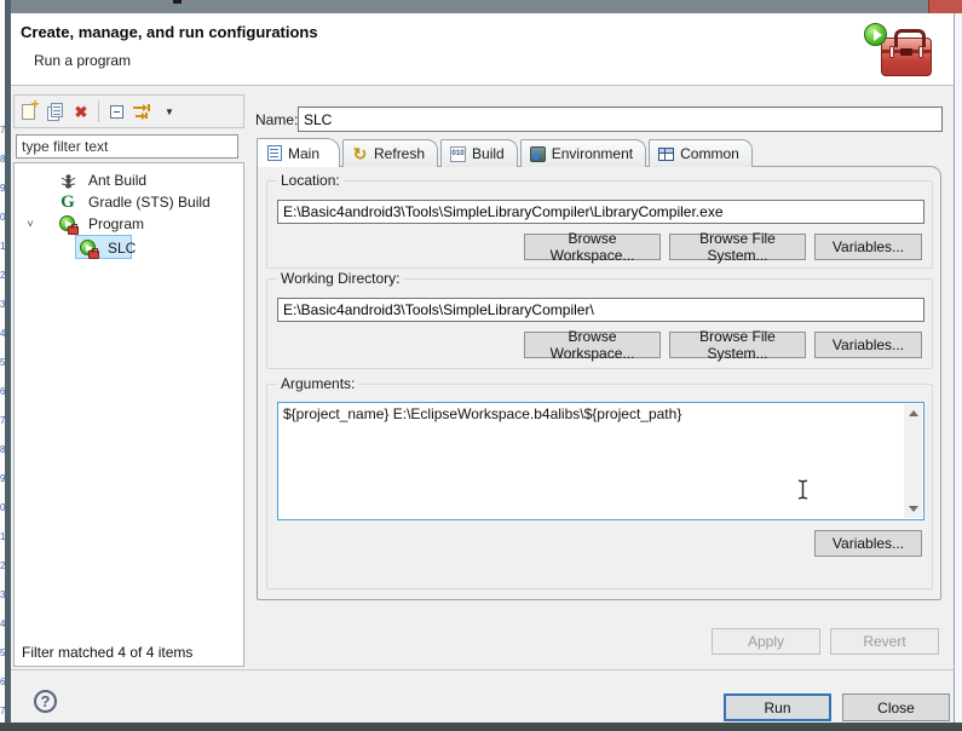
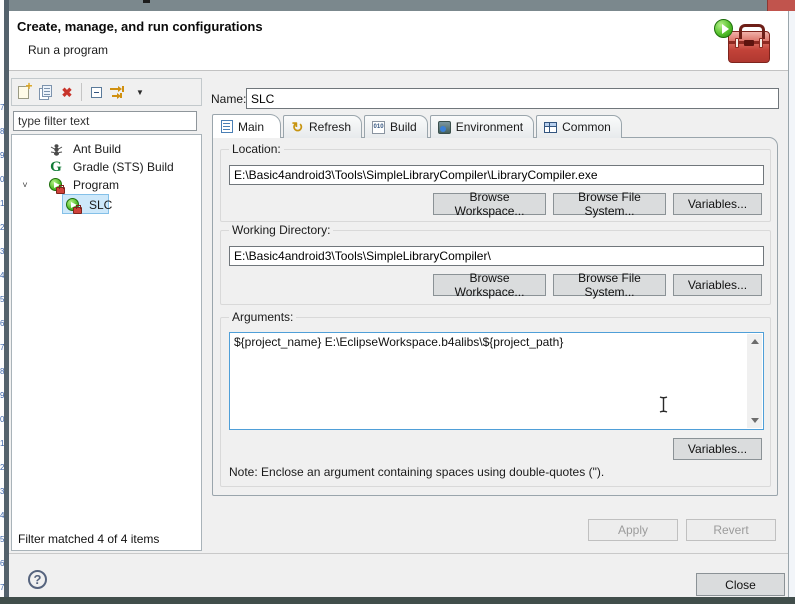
  7
  8
  9
  0
  1
  2
  3
  4
  5
  6
  7
  8
  9
  0
  1
  2
  3
  4
  5
  6
  7
  Create, manage, and run configurations
  Run a program
  ✖
  ▼
  type filter text
  Ant Build
  G
  Gradle (STS) Build
  ˅
  Program
  SLC
  Filter matched 4 of 4 items
  Name:
  SLC
  Main
  ↻
  Refresh
  Build
  Environment
  Common
  Location:
  E:\Basic4android3\Tools\SimpleLibraryCompiler\LibraryCompiler.exe
  Browse Workspace...
  Browse File System...
  Variables...
  Working Directory:
  E:\Basic4android3\Tools\SimpleLibraryCompiler\
  Browse Workspace...
  Browse File System...
  Variables...
  Arguments:
  ${project_name} E:\EclipseWorkspace.b4alibs\${project_path}
  Variables...
+ Note: Enclose an argument containing spaces using double-quotes (").
  Apply
  Revert
  ?
- Run
  Close
